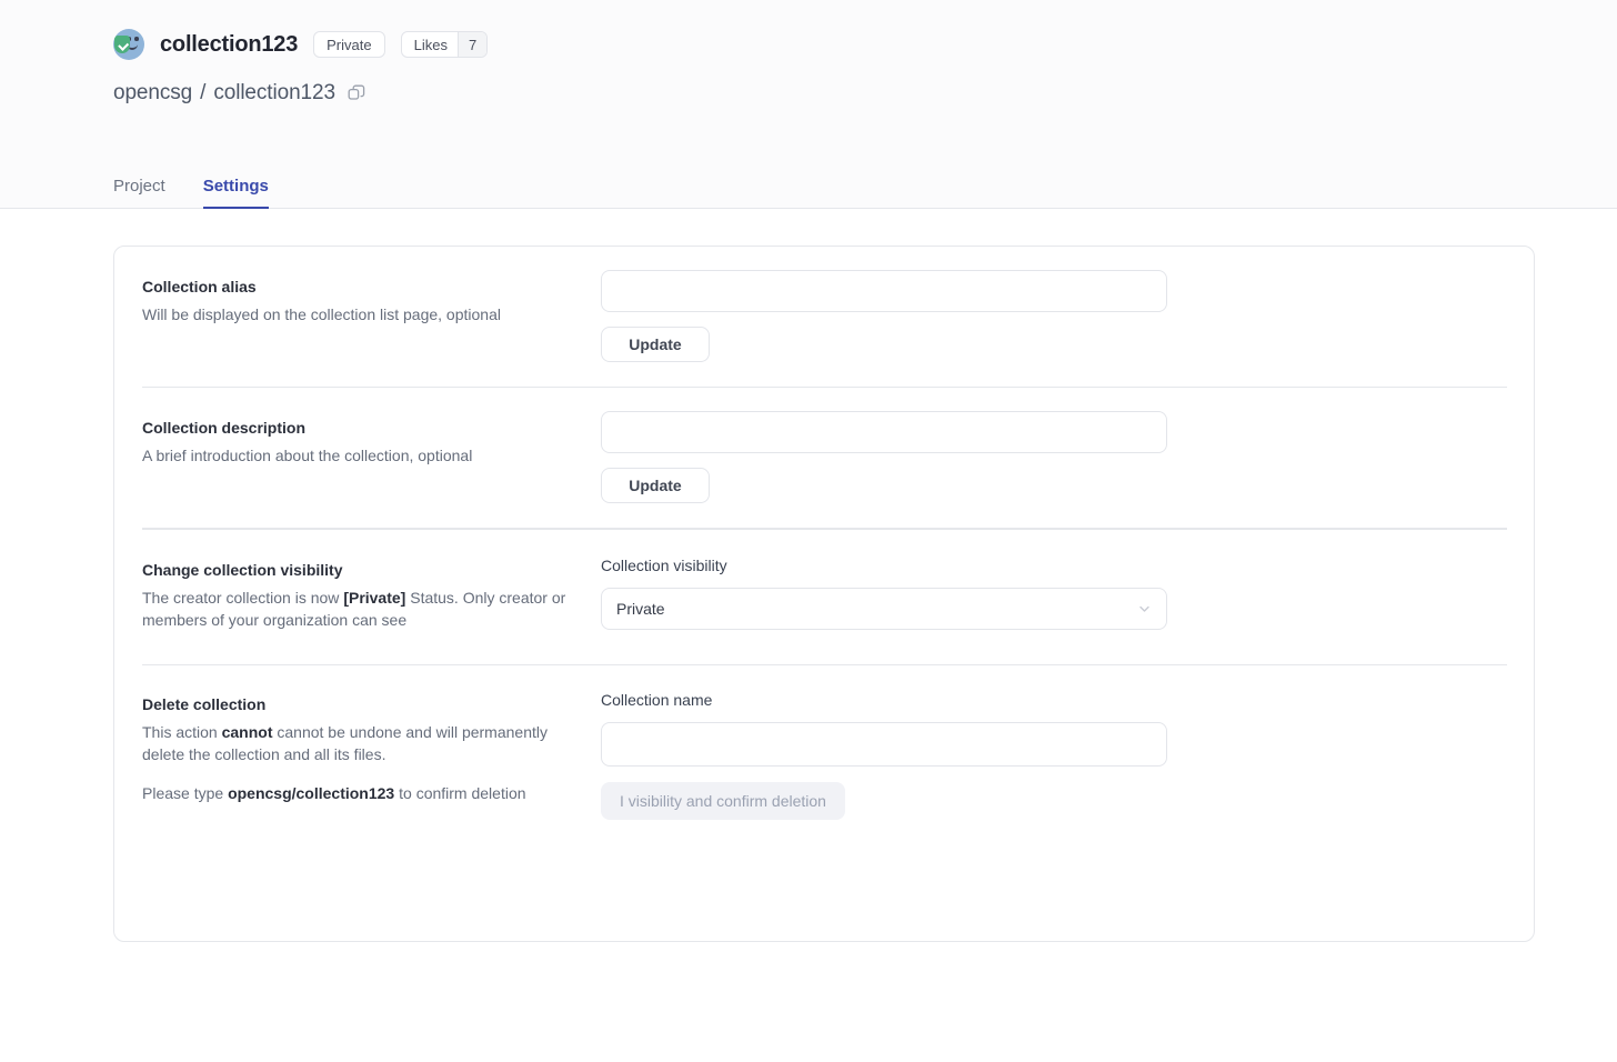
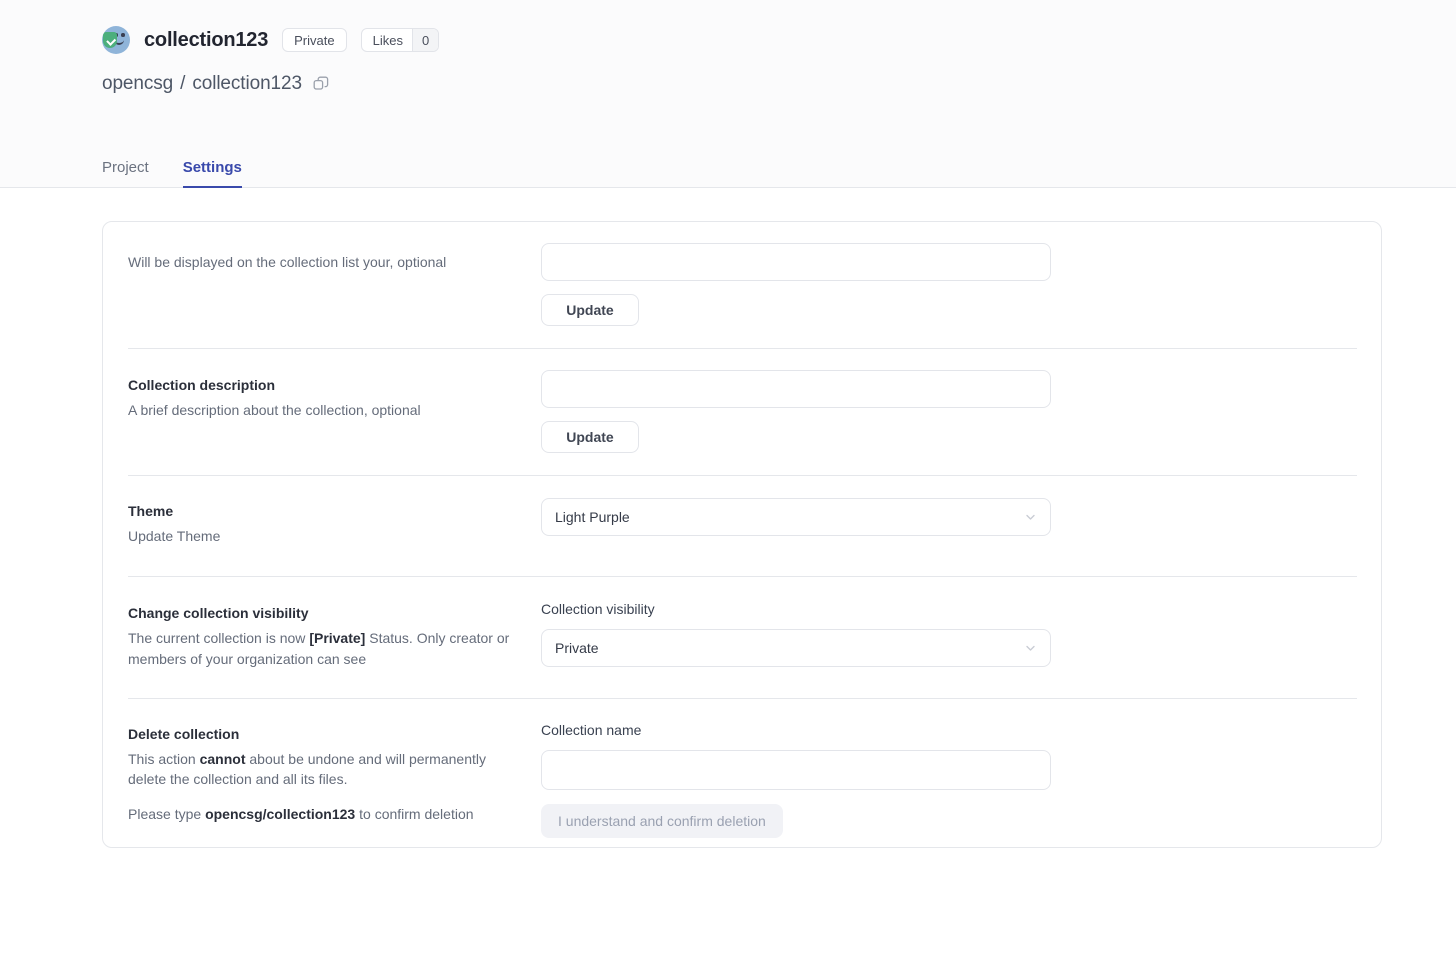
  collection123
  Private
  Likes
- 7
+ 0
  opencsg
  /
  collection123
  Project
  Settings
- Collection alias
- Will be displayed on the collection list page, optional
+ Will be displayed on the collection list your, optional
  Update
  Collection description
- A brief introduction about the collection, optional
+ A brief description about the collection, optional
  Update
+ Theme
+ Update Theme
+ Light Purple
  Change collection visibility
- The creator collection is now [Private] Status. Only creator or members of your organization can see
+ The current collection is now [Private] Status. Only creator or members of your organization can see
  Collection visibility
  Private
  Delete collection
- This action cannot cannot be undone and will permanently delete the collection and all its files.
+ This action cannot about be undone and will permanently delete the collection and all its files.
  Please type opencsg/collection123 to confirm deletion
  Collection name
- I visibility and confirm deletion
+ I understand and confirm deletion
